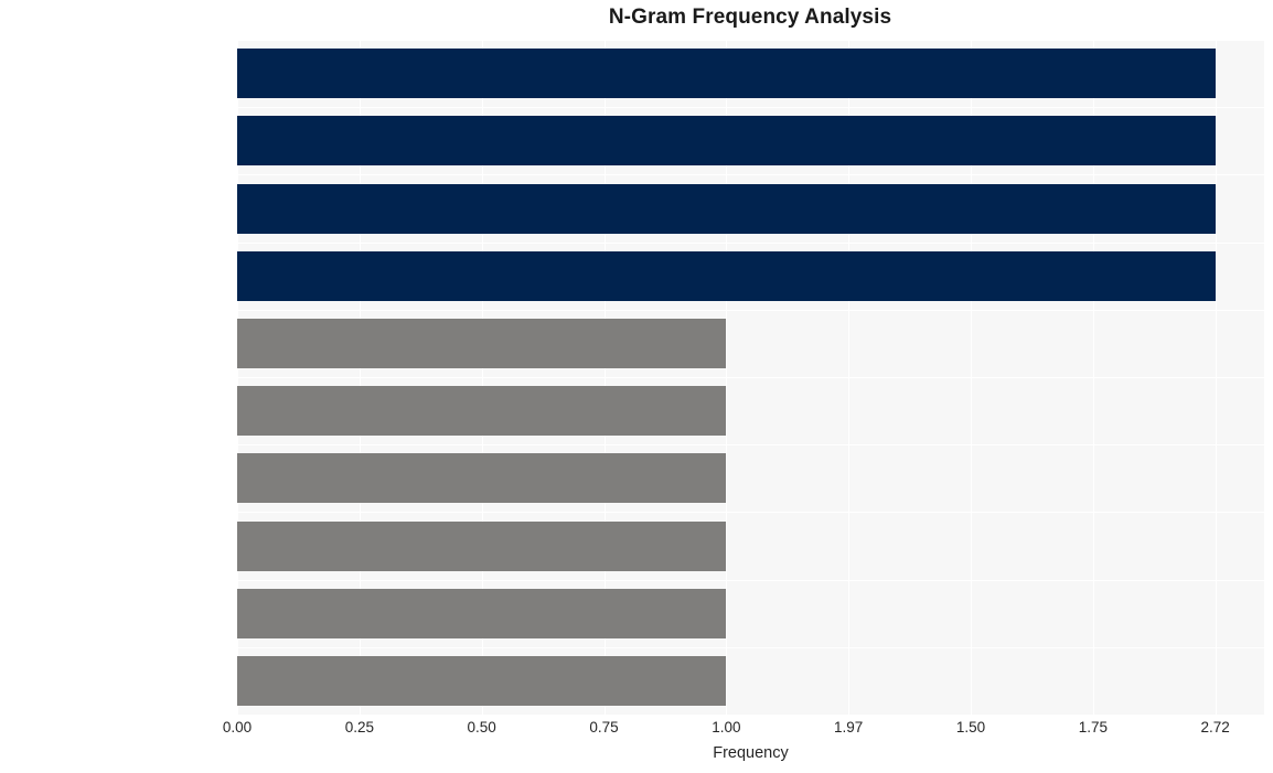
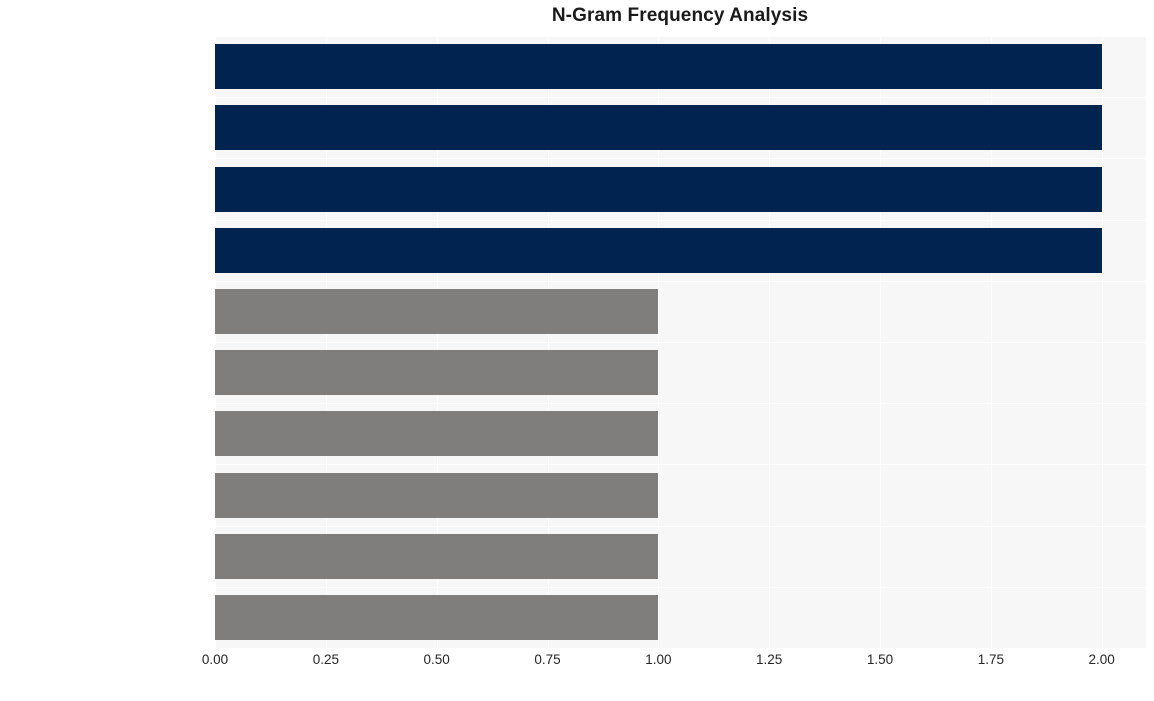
  N-Gram Frequency Analysis
  0.00
  0.25
  0.50
  0.75
  1.00
- 1.97
+ 1.25
  1.50
  1.75
- 2.72
+ 2.00
- Frequency
